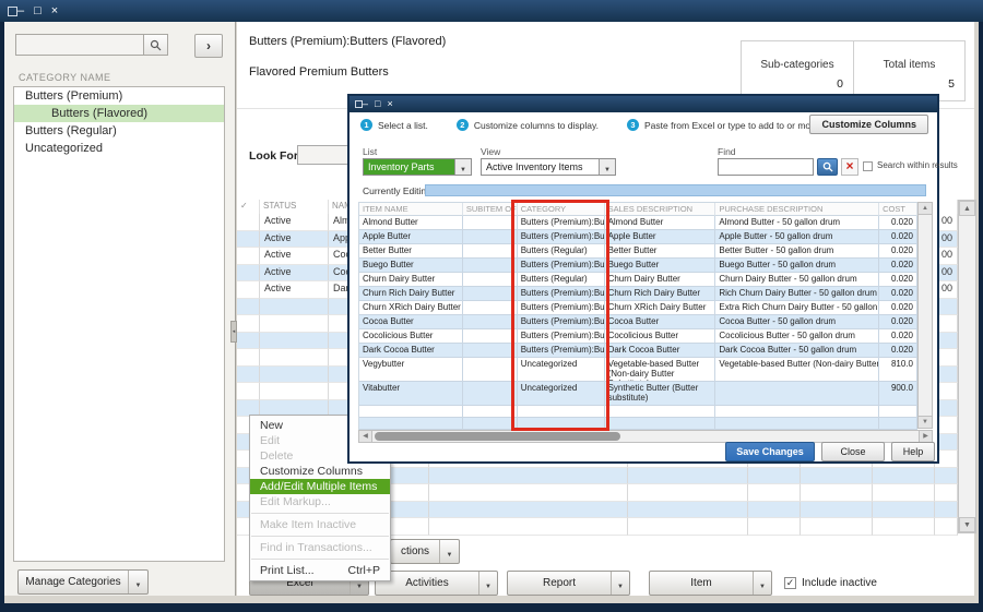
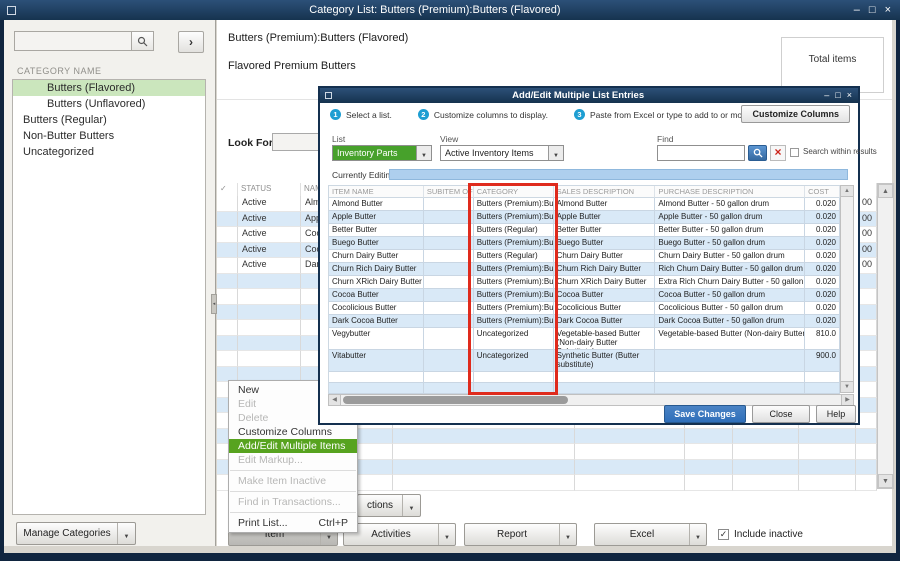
+ Category List: Butters (Premium):Butters (Flavored)
  –
  □
  ×
  ›
  CATEGORY NAME
- Butters (Premium)
  Butters (Flavored)
+ Butters (Unflavored)
  Butters (Regular)
+ Non-Butter Butters
  Uncategorized
  Manage Categories
  Butters (Premium):Butters (Flavored)
  Flavored Premium Butters
- Sub-categories
- 0
  Total items
- 5
  Look For
  ✓
  STATUS
  Active
  Alm
  00
  Active
  00
  Active
  00
  Active
  00
  Active
  00
  ctions
- Excel
+ Item
  Activities
  Report
- Item
+ Excel
  Include inactive
  New
  Edit
  Delete
  Customize Columns
  Add/Edit Multiple Items
  Edit Markup...
  Make Item Inactive
  Find in Transactions...
  Print List...
  Ctrl+P
+ Add/Edit Multiple List Entries
  –
  □
  ×
  1
  Select a list.
  2
  Customize columns to display.
  3
  Paste from Excel or type to add to or mo
  Customize Columns
  List
  Inventory Parts
  View
  Active Inventory Items
  Find
  Search within results
  Currently Editin
  ITEM NAME
  SUBITEM OF
  CATEGORY
  SALES DESCRIPTION
  PURCHASE DESCRIPTION
  COST
  Almond Butter
  Butters (Premium):Bu
  Almond Butter
  Almond Butter - 50 gallon drum
  0.020
  Apple Butter
  Butters (Premium):Bu
  Apple Butter
  Apple Butter - 50 gallon drum
  0.020
  Better Butter
  Butters (Regular)
  Better Butter
  Better Butter - 50 gallon drum
  0.020
  Buego Butter
  Butters (Premium):Bu
  Buego Butter
  Buego Butter - 50 gallon drum
  0.020
  Churn Dairy Butter
  Butters (Regular)
  Churn Dairy Butter
  Churn Dairy Butter - 50 gallon drum
  0.020
  Churn Rich Dairy Butter
  Butters (Premium):Bu
  Churn Rich Dairy Butter
  Rich Churn Dairy Butter - 50 gallon drum
  0.020
  Churn XRich Dairy Butter
  Butters (Premium):Bu
  Churn XRich Dairy Butter
  Extra Rich Churn Dairy Butter - 50 gallon
  0.020
  Cocoa Butter
  Butters (Premium):Bu
  Cocoa Butter
  Cocoa Butter - 50 gallon drum
  0.020
  Cocolicious Butter
  Butters (Premium):Bu
  Cocolicious Butter
  Cocolicious Butter - 50 gallon drum
  0.020
  Dark Cocoa Butter
  Butters (Premium):Bu
  Dark Cocoa Butter
  Dark Cocoa Butter - 50 gallon drum
  0.020
  Vegybutter
  Uncategorized
  Vegetable-based Butter (Non-dairy Butter
  Vegetable-based Butter (Non-dairy Butter
  810.0
  Vitabutter
  Uncategorized
  Synthetic Butter (Butter substitute)
  900.0
  Save Changes
  Close
  Help
